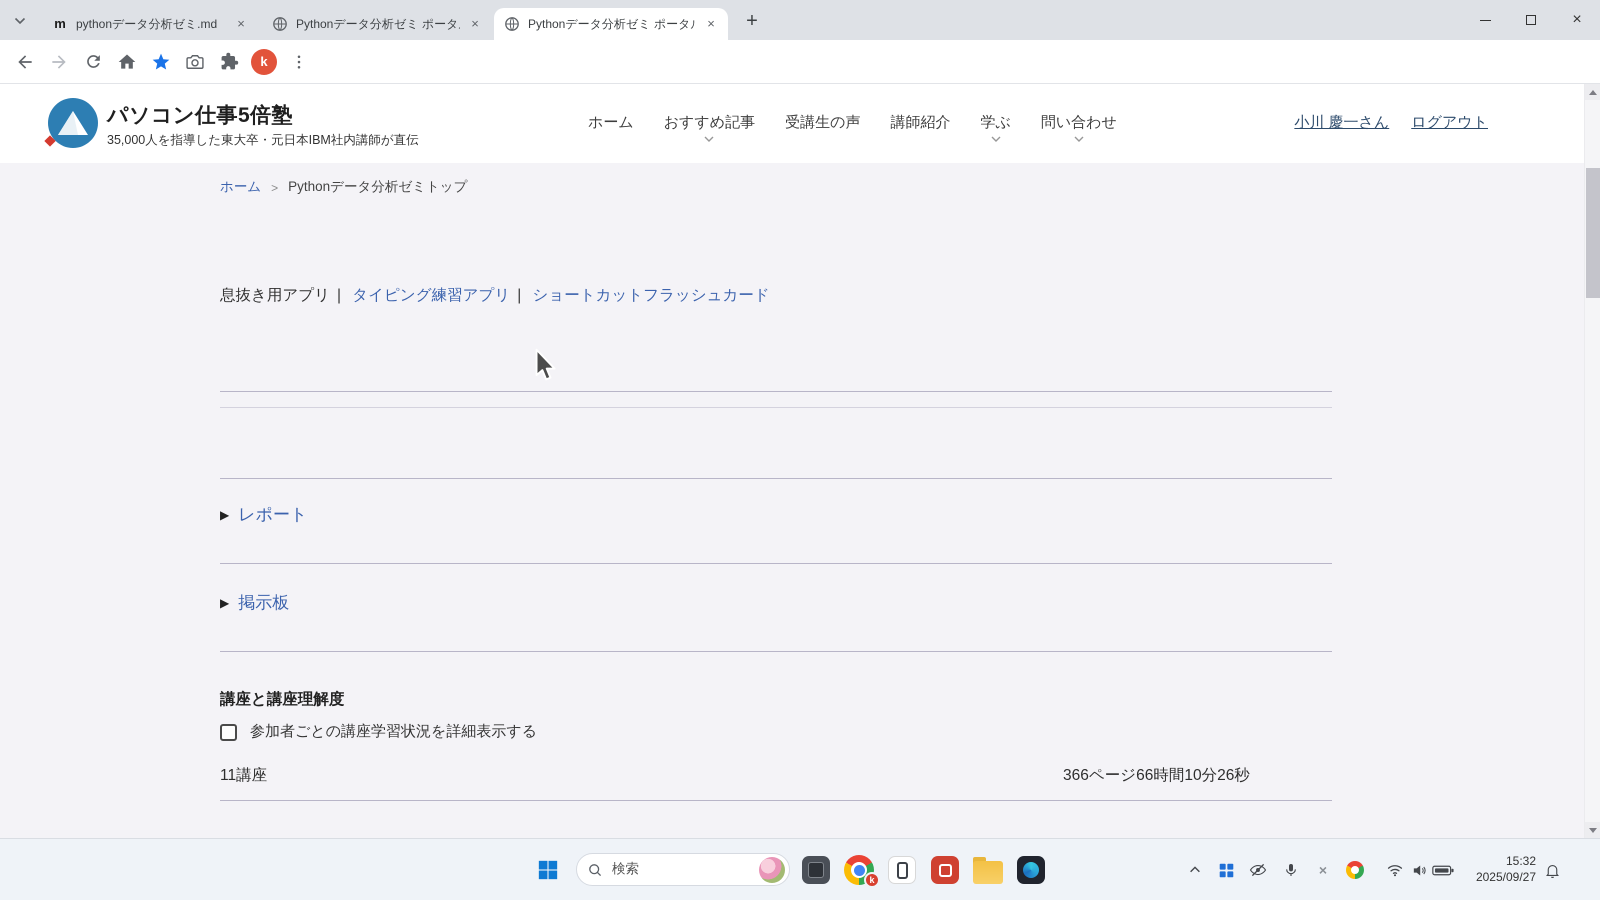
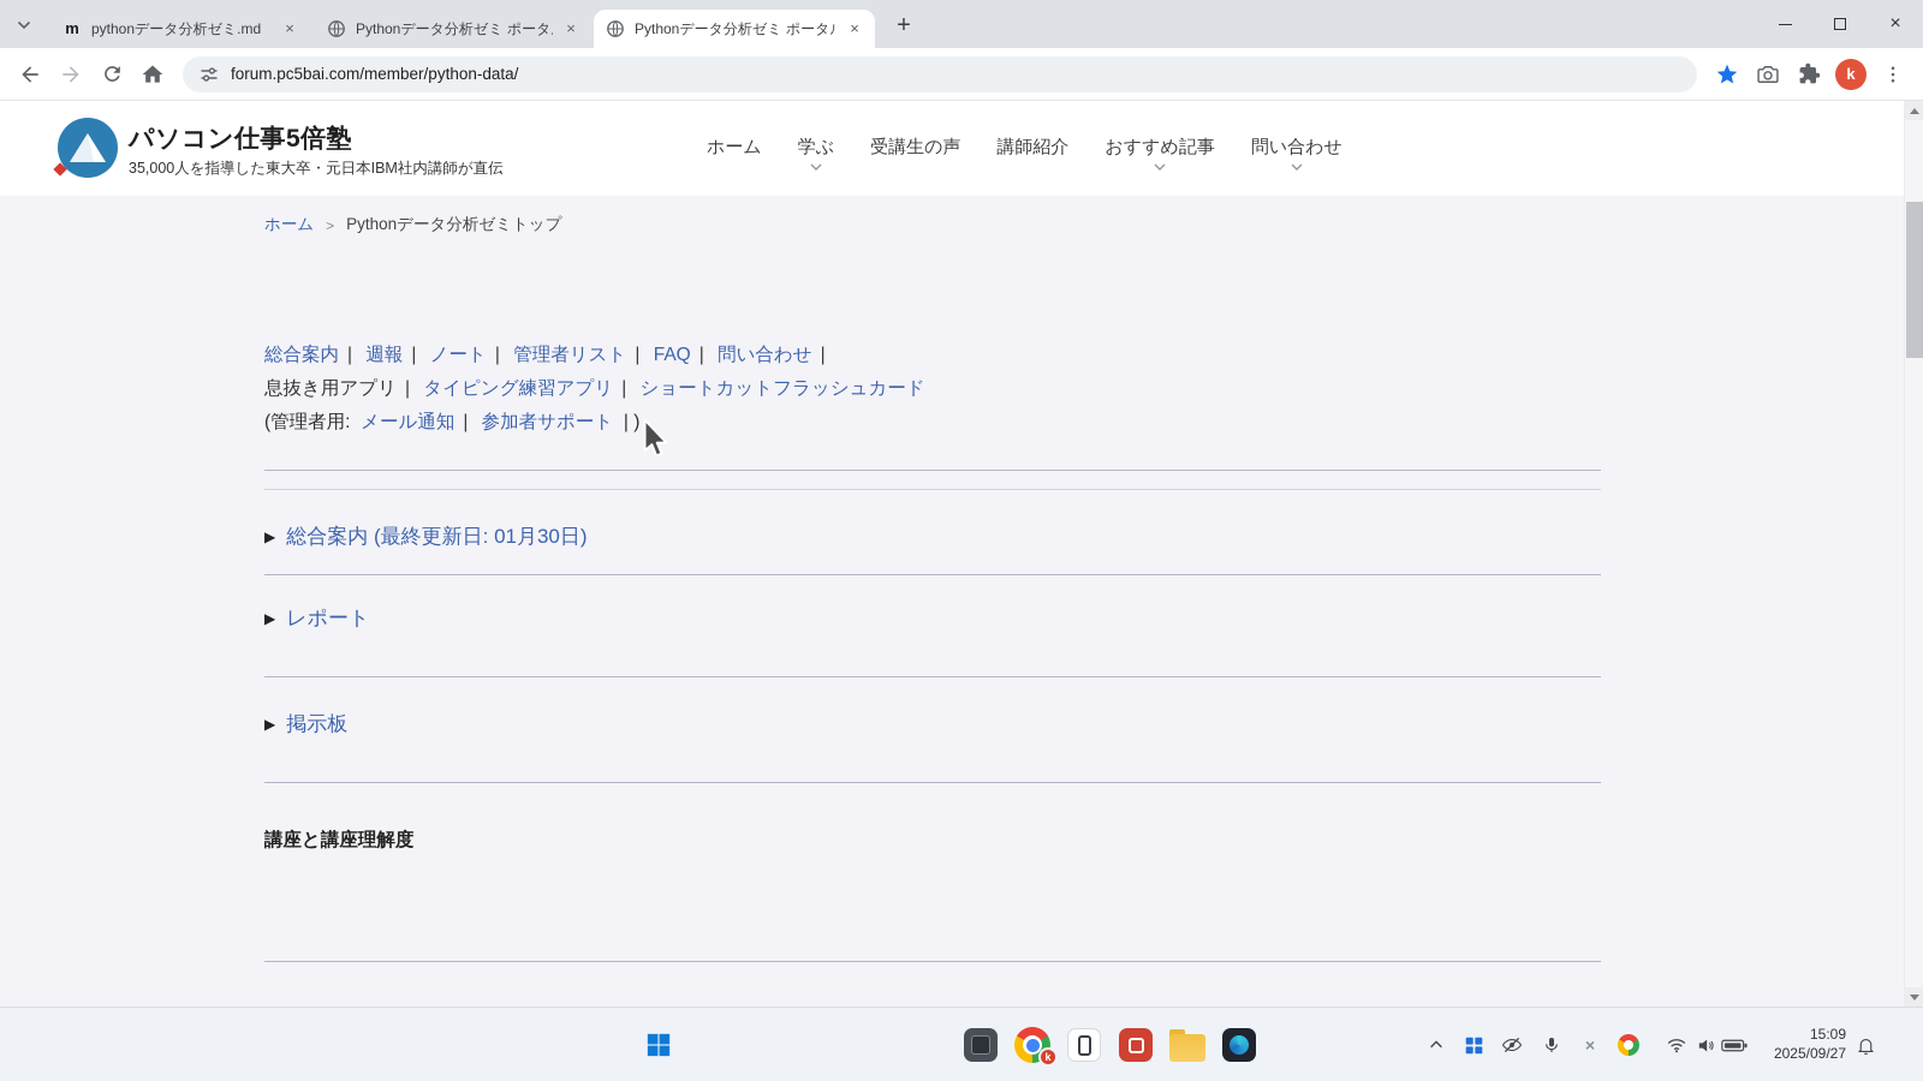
  m
  pythonデータ分析ゼミ.md
  ×
  Pythonデータ分析ゼミ ポータ
  ×
  Pythonデータ分析ゼミ ポータ
  ×
  +
  ×
+ forum.pc5bai.com/member/python-data/
  k
  パソコン仕事5倍塾
  35,000人を指導した東大卒・元日本IBM社内講師が直伝
  ホーム
- おすすめ記事
+ 学ぶ
  受講生の声
  講師紹介
- 学ぶ
+ おすすめ記事
  問い合わせ
- 小川 慶一さん
- ログアウト
  ホーム
  >
  Pythonデータ分析ゼミトップ
+ 総合案内 | 週報 | ノート | 管理者リスト | FAQ | 問い合わせ |
  息抜き用アプリ | タイピング練習アプリ | ショートカットフラッシュカード
+ (管理者用: メール通知 | 参加者サポート | )
+ ▶ 総合案内 (最終更新日: 01月30日)
  ▶ レポート
  ▶ 掲示板
  講座と講座理解度
- 参加者ごとの講座学習状況を詳細表示する
- 11講座
- 366ページ66時間10分26秒
- 検索
  k
  ×
- 15:32
+ 15:09
  2025/09/27
